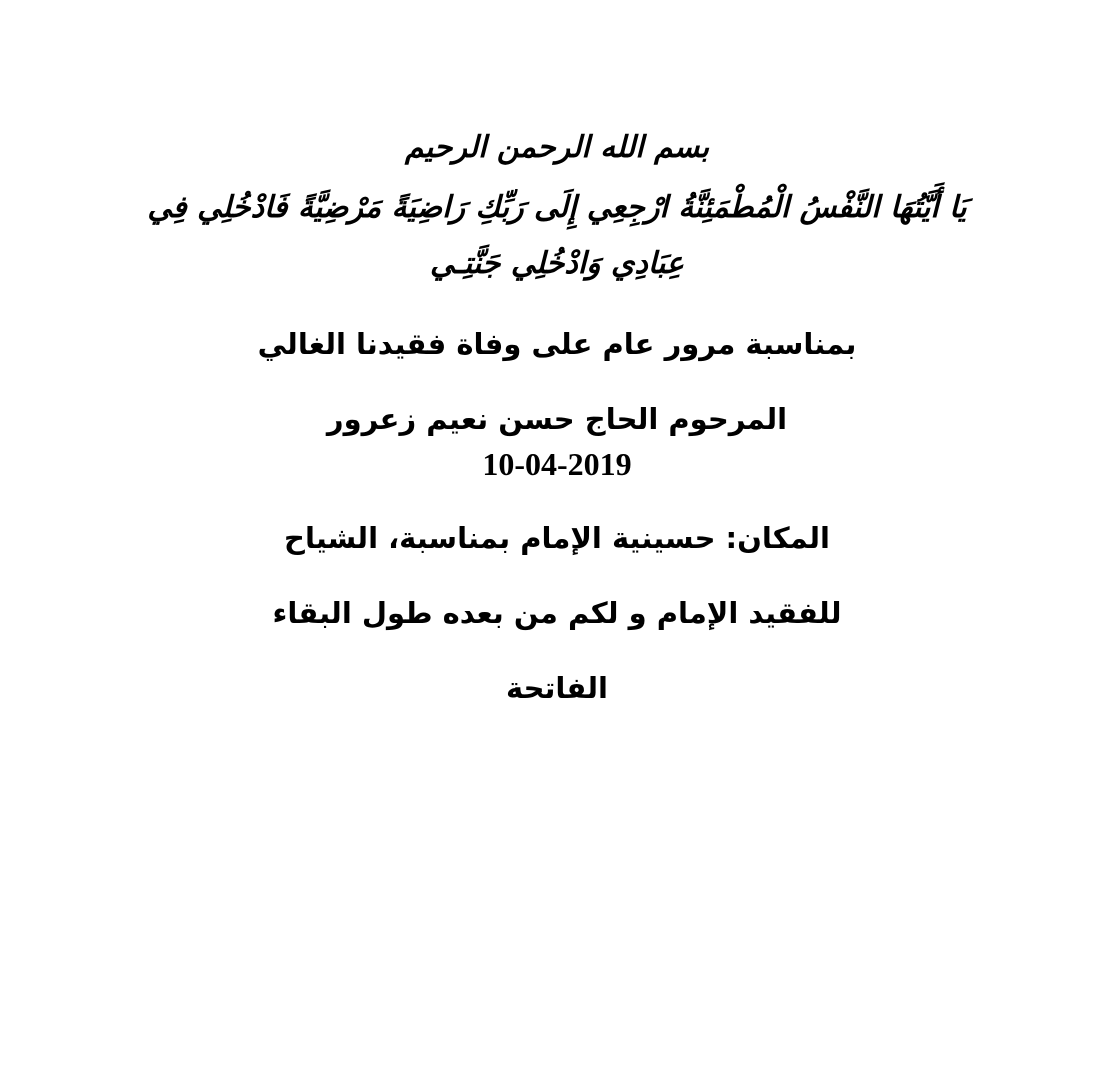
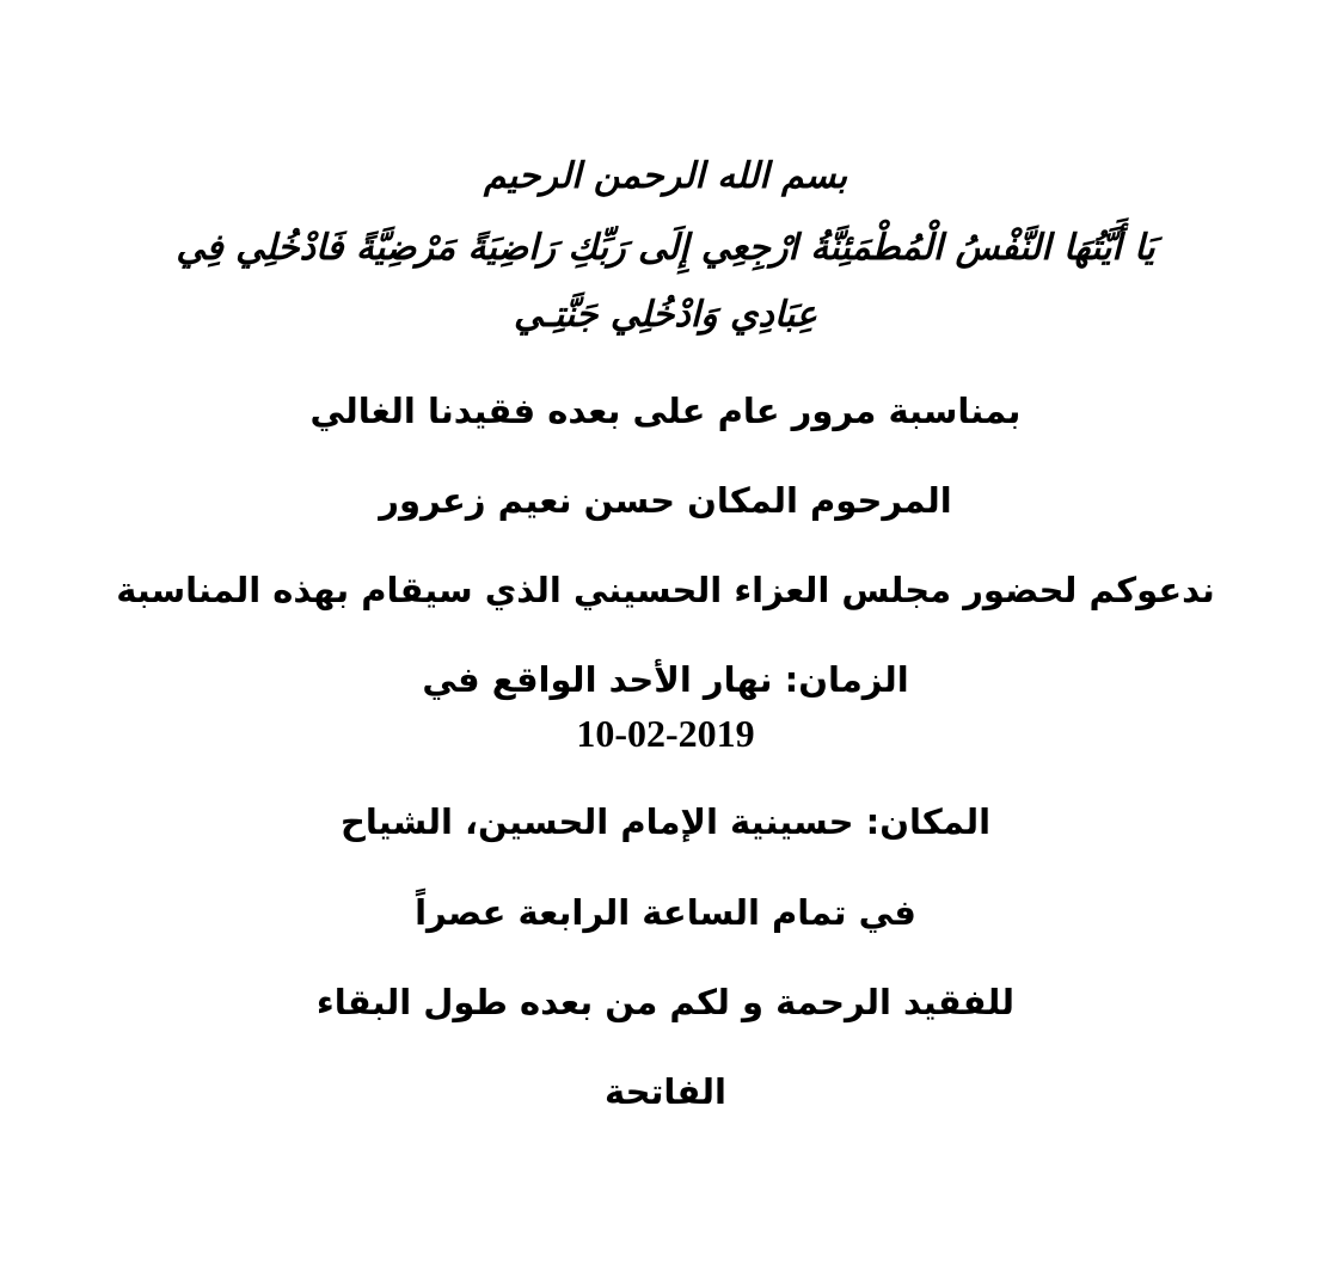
  بسم الله الرحمن الرحيم
  يَا أَيَّتُهَا النَّفْسُ الْمُطْمَئِنَّةُ ارْجِعِي إِلَى رَبِّكِ رَاضِيَةً مَرْضِيَّةً فَادْخُلِي فِي
  عِبَادِي وَادْخُلِي جَنَّتِـي
- بمناسبة مرور عام على وفاة فقيدنا الغالي
+ بمناسبة مرور عام على بعده فقيدنا الغالي
- المرحوم الحاج حسن نعيم زعرور
+ المرحوم المكان حسن نعيم زعرور
+ ندعوكم لحضور مجلس العزاء الحسيني الذي سيقام بهذه المناسبة
+ الزمان: نهار الأحد الواقع في
- 10-04-2019
+ 10-02-2019
- المكان: حسينية الإمام بمناسبة، الشياح
+ المكان: حسينية الإمام الحسين، الشياح
+ في تمام الساعة الرابعة عصراً
- للفقيد الإمام و لكم من بعده طول البقاء
+ للفقيد الرحمة و لكم من بعده طول البقاء
  الفاتحة
